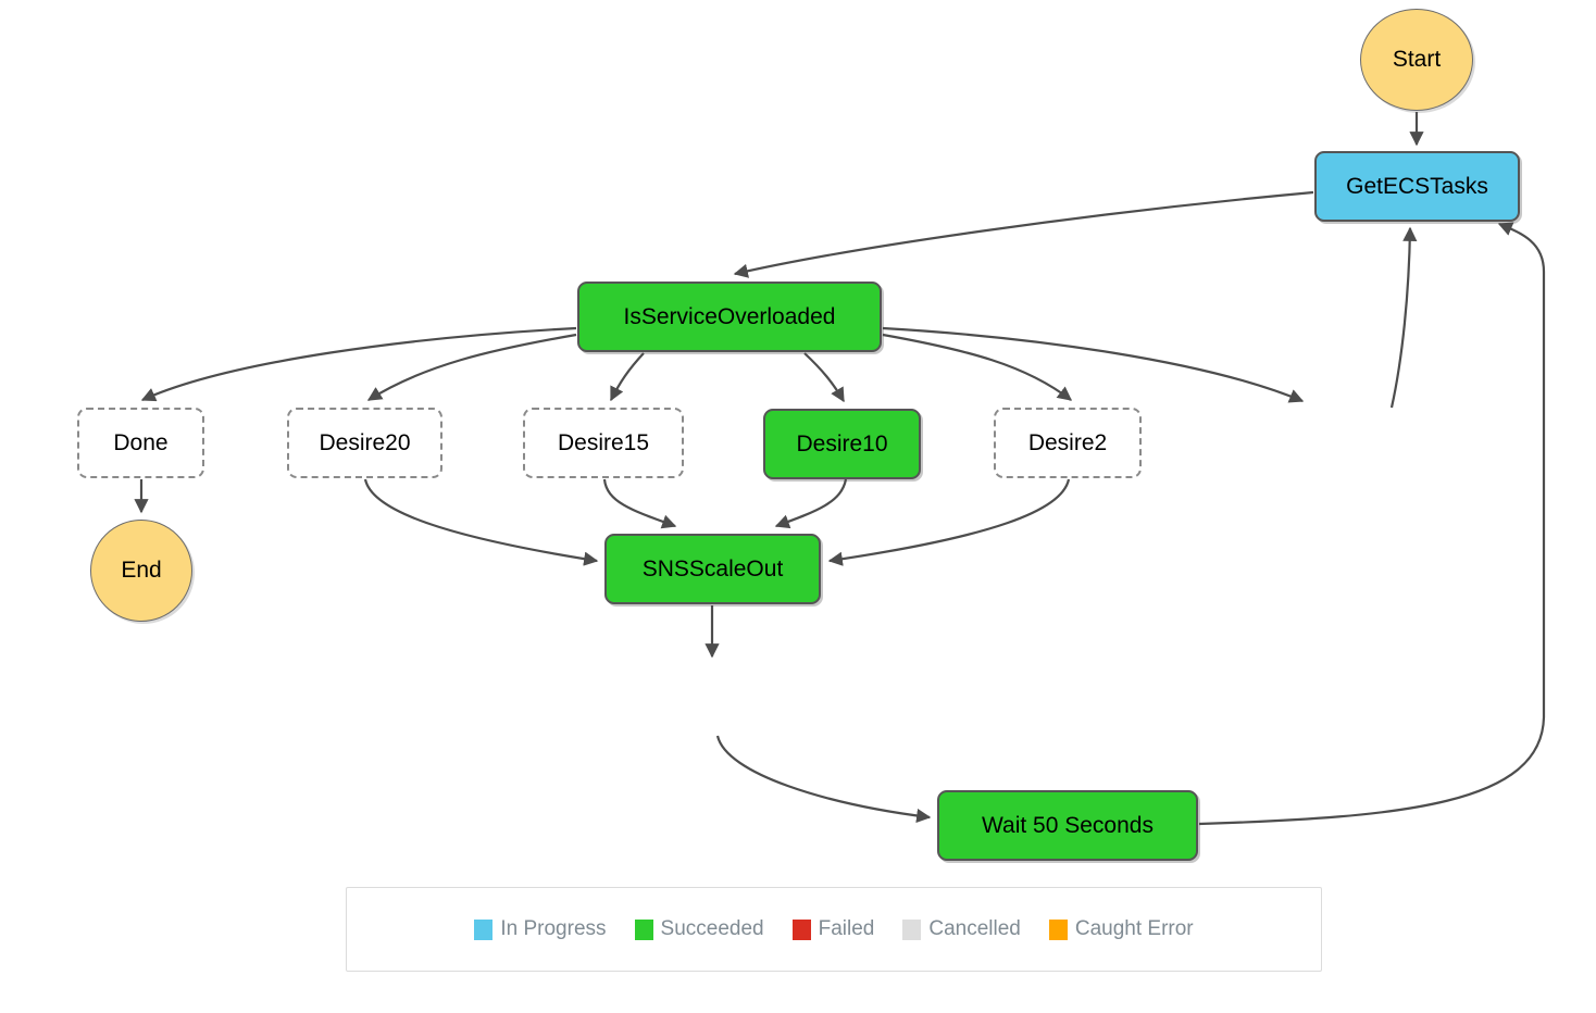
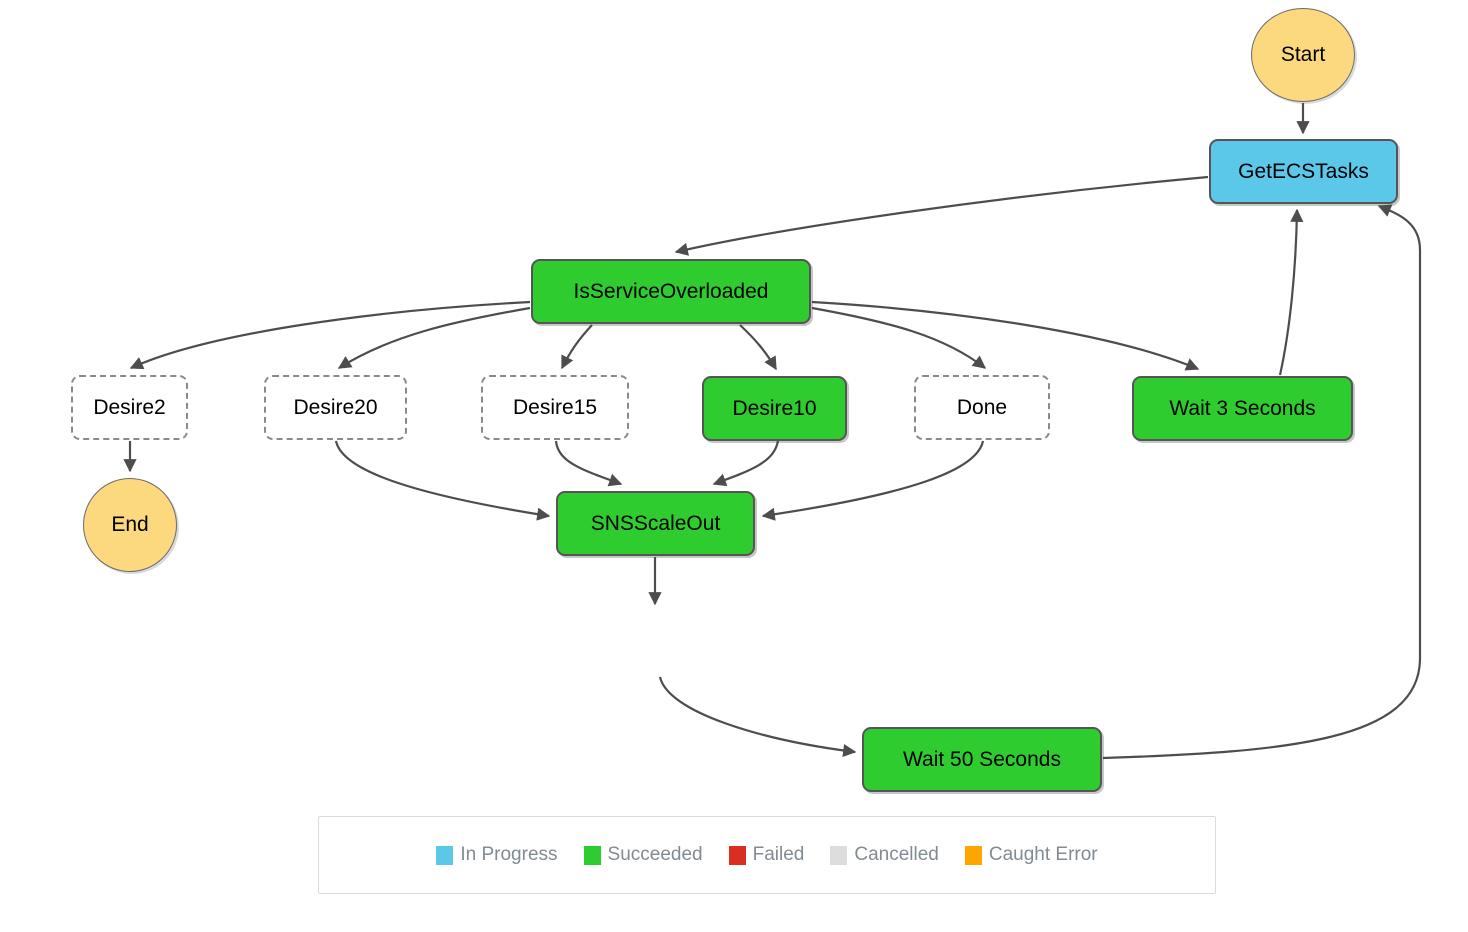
  Start
  GetECSTasks
  IsServiceOverloaded
- Done
+ Desire2
  Desire20
  Desire15
  Desire10
- Desire2
+ Done
+ Wait 3 Seconds
  SNSScaleOut
  Wait 50 Seconds
  End
  In Progress
  Succeeded
  Failed
  Cancelled
  Caught Error
